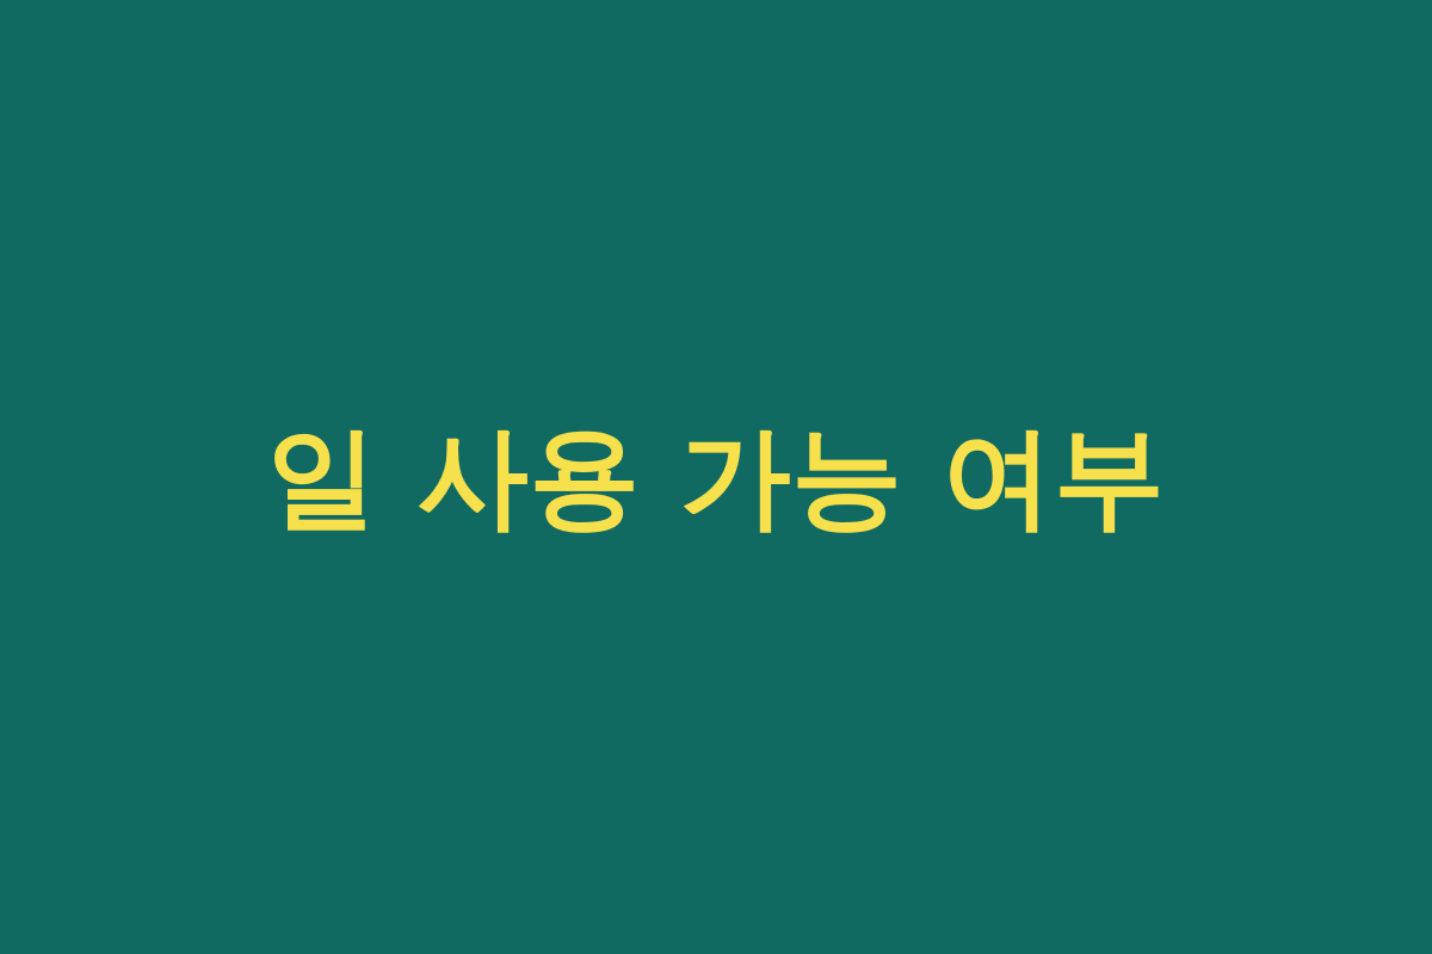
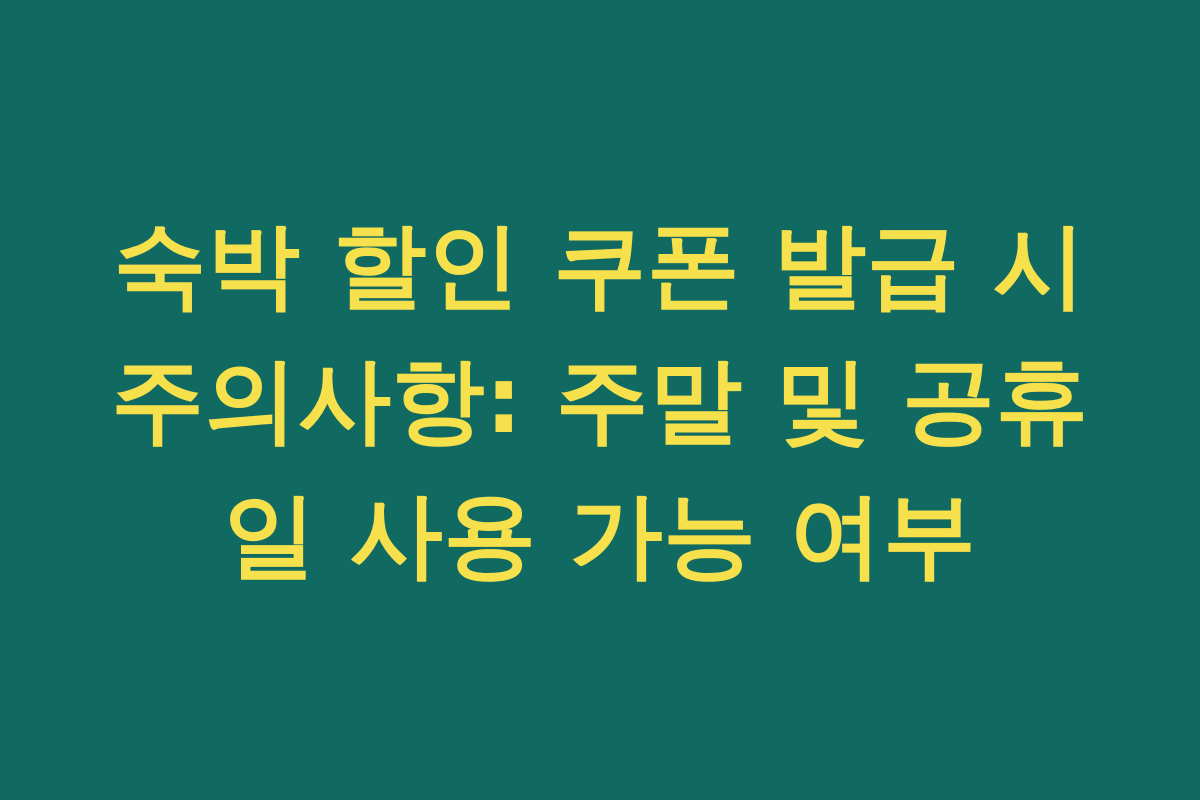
+ 숙박 할인 쿠폰 발급 시
+ 주의사항: 주말 및 공휴
  일 사용 가능 여부
